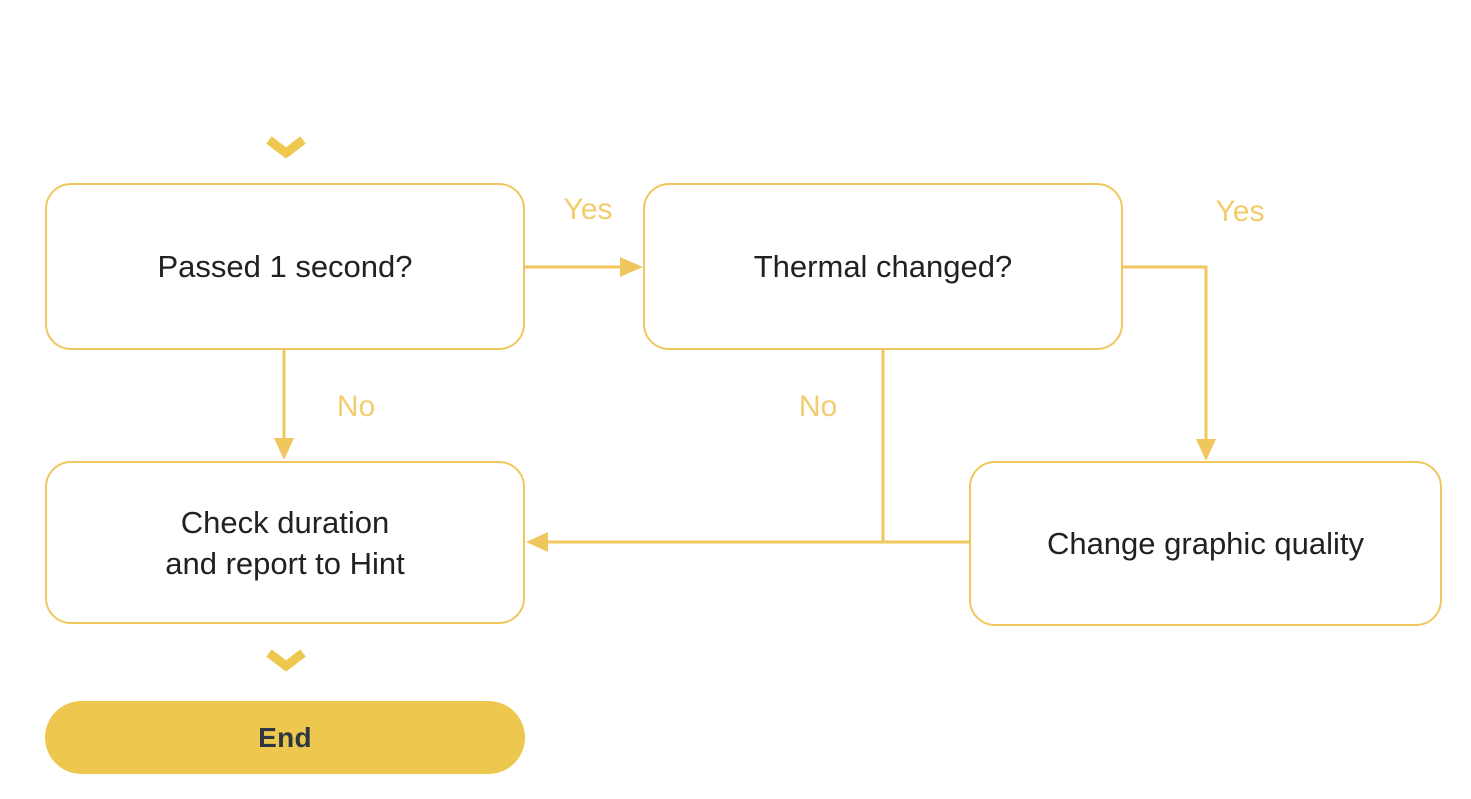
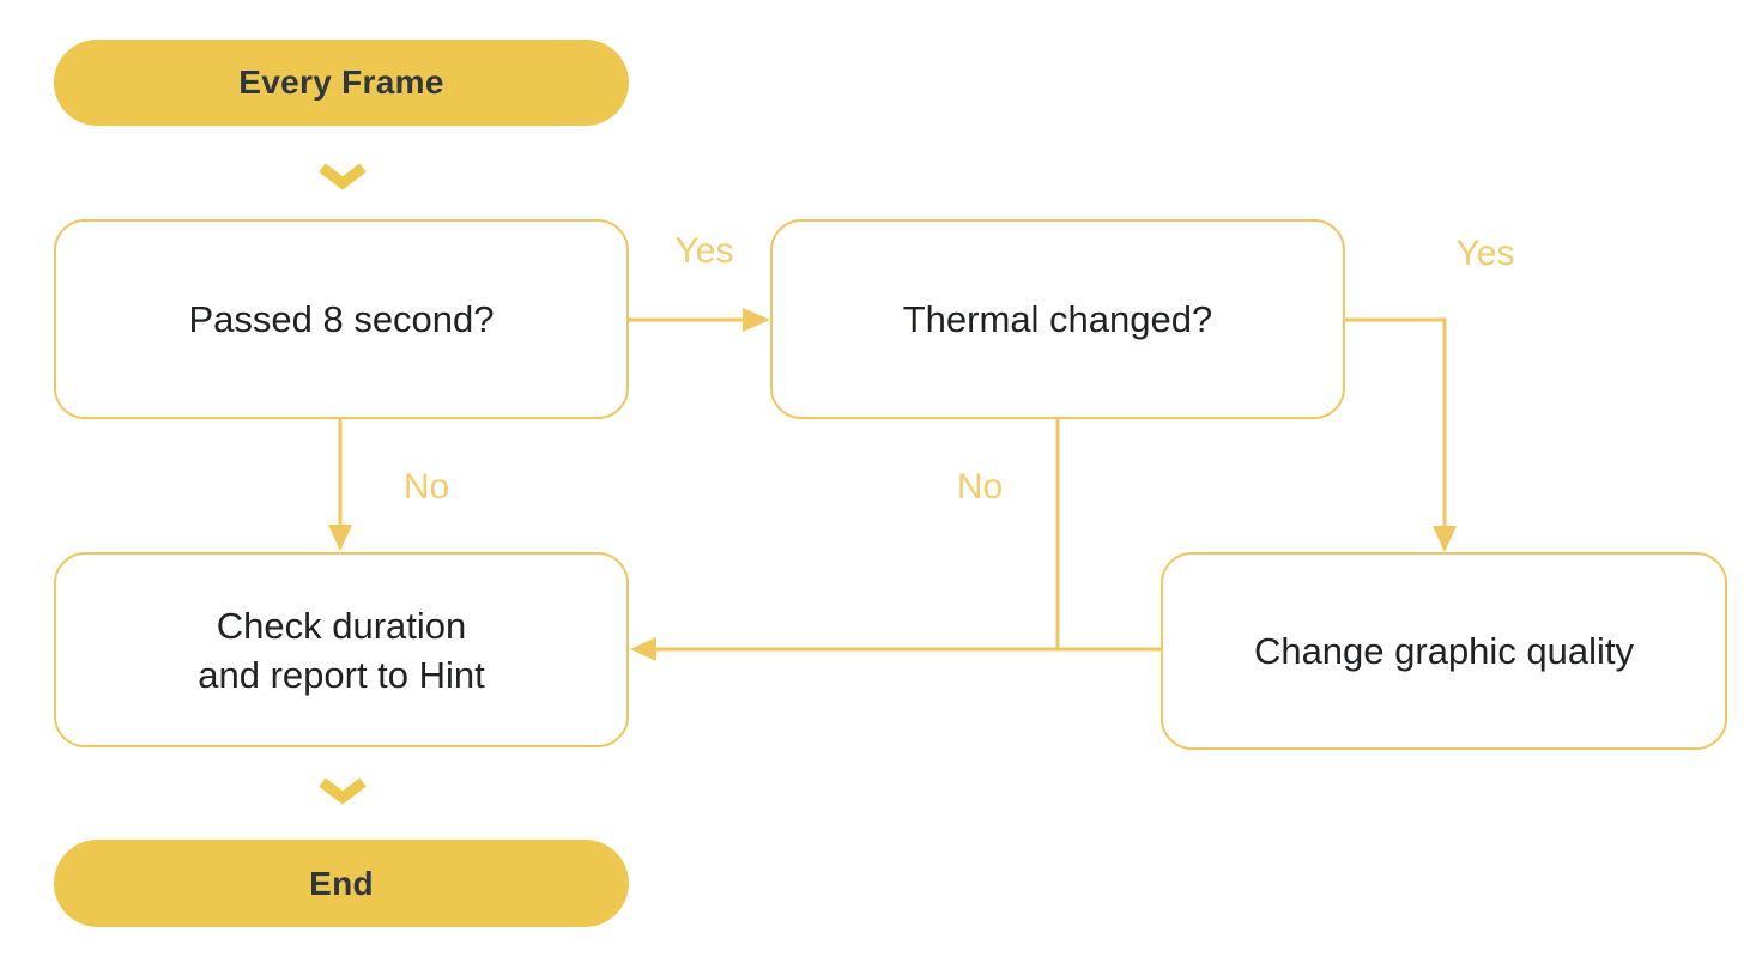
+ Every Frame
- Passed 1 second?
+ Passed 8 second?
  Thermal changed?
  Check duration
  and report to Hint
  Change graphic quality
  End
  Yes
  No
  Yes
  No
